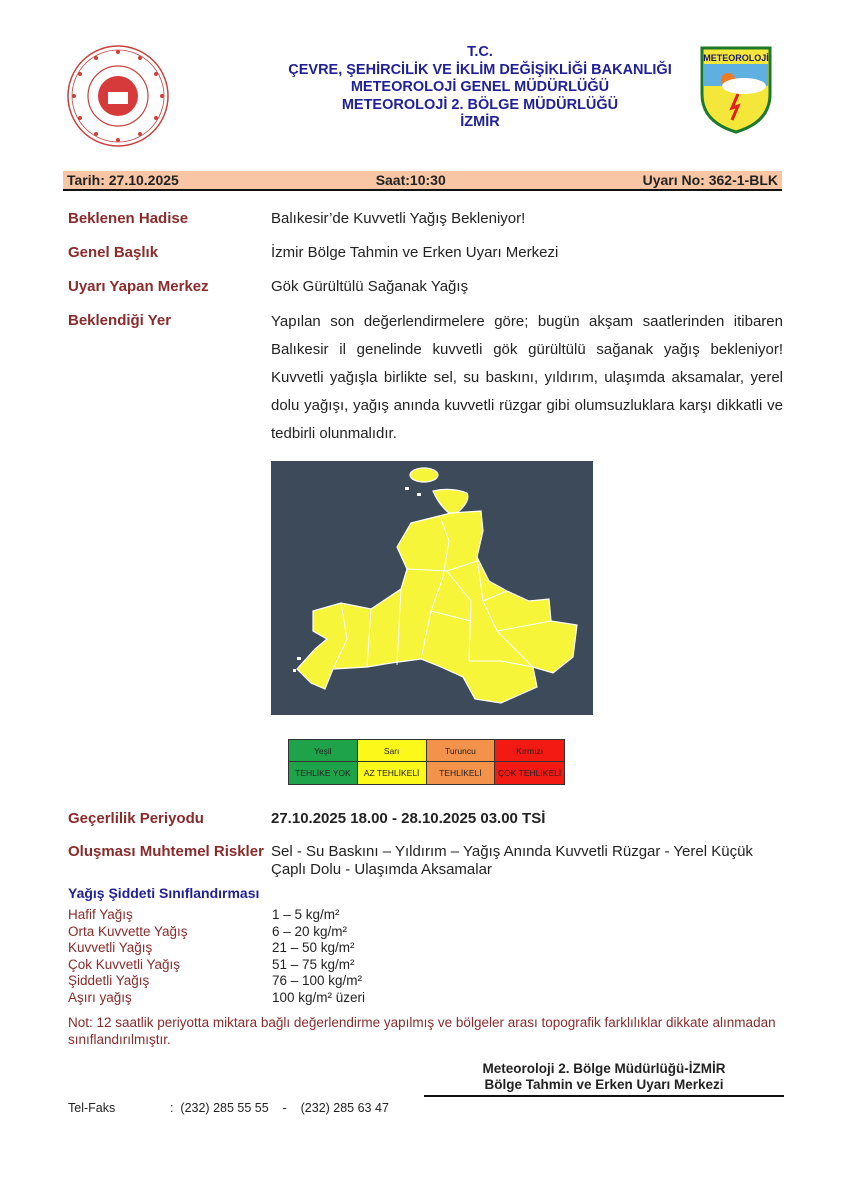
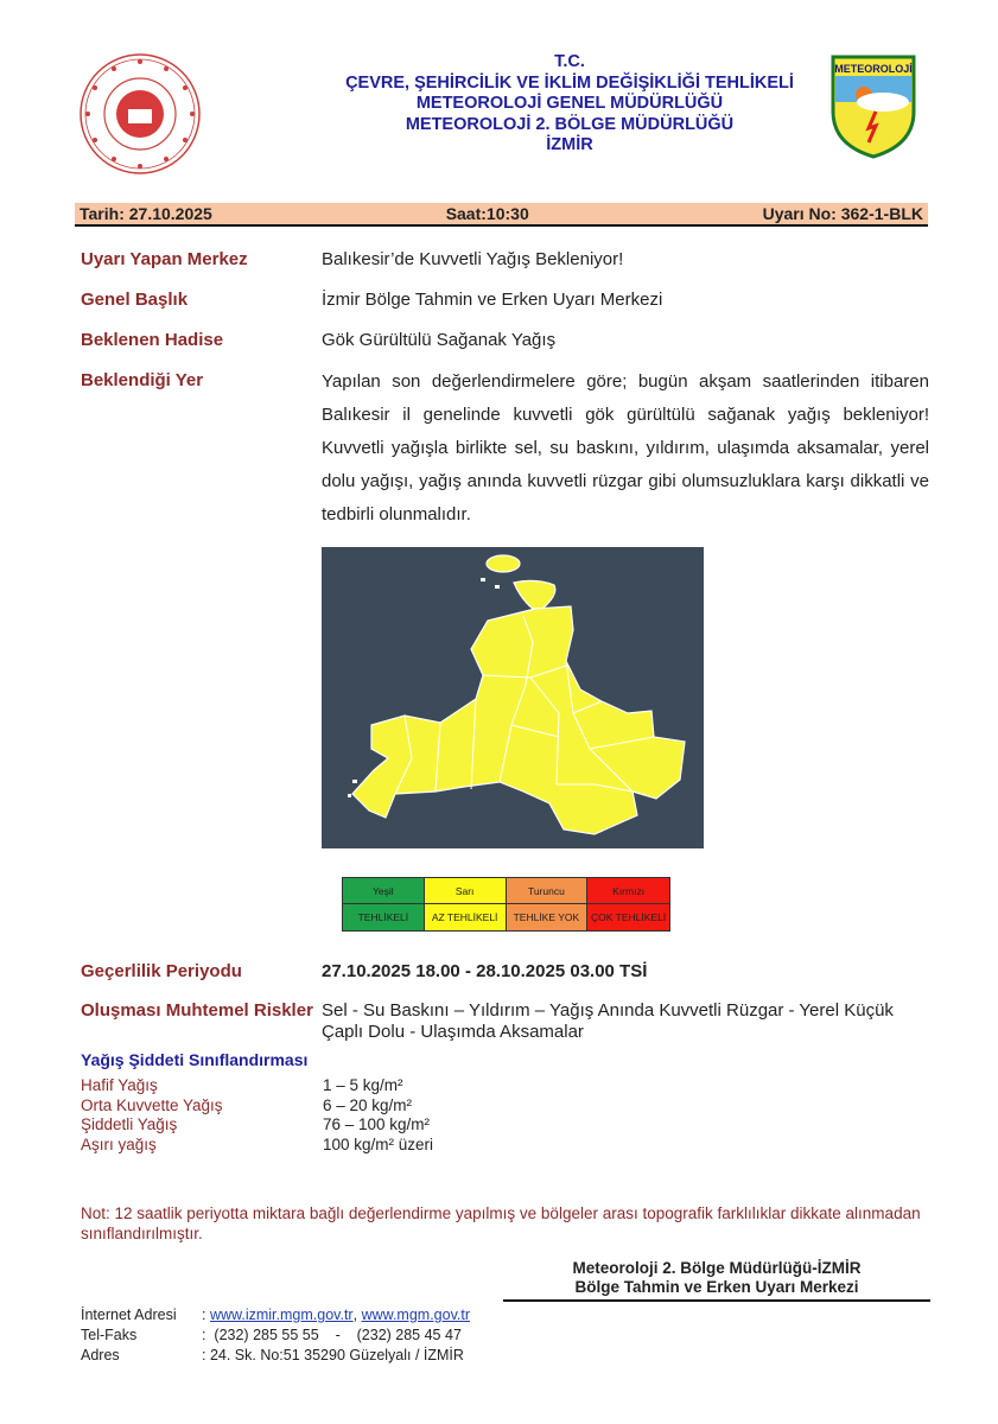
  T.C.
- ÇEVRE, ŞEHİRCİLİK VE İKLİM DEĞİŞİKLİĞİ BAKANLIĞI
+ ÇEVRE, ŞEHİRCİLİK VE İKLİM DEĞİŞİKLİĞİ TEHLİKELİ
  METEOROLOJİ GENEL MÜDÜRLÜĞÜ
  METEOROLOJİ 2. BÖLGE MÜDÜRLÜĞÜ
  İZMİR
  METEOROLOJİ
  Tarih: 27.10.2025
  Saat:10:30
  Uyarı No: 362-1-BLK
- Beklenen Hadise
+ Uyarı Yapan Merkez
  Balıkesir’de Kuvvetli Yağış Bekleniyor!
  Genel Başlık
  İzmir Bölge Tahmin ve Erken Uyarı Merkezi
- Uyarı Yapan Merkez
+ Beklenen Hadise
  Gök Gürültülü Sağanak Yağış
  Beklendiği Yer
  Yapılan son değerlendirmelere göre; bugün akşam saatlerinden itibaren Balıkesir il genelinde kuvvetli gök gürültülü sağanak yağış bekleniyor! Kuvvetli yağışla birlikte sel, su baskını, yıldırım, ulaşımda aksamalar, yerel dolu yağışı, yağış anında kuvvetli rüzgar gibi olumsuzluklara karşı dikkatli ve tedbirli olunmalıdır.
  Yeşil
  Sarı
  Turuncu
  Kırmızı
- TEHLİKE YOK
+ TEHLİKELİ
  AZ TEHLİKELİ
- TEHLİKELİ
+ TEHLİKE YOK
  ÇOK TEHLİKELİ
  Geçerlilik Periyodu
  27.10.2025 18.00 - 28.10.2025 03.00 TSİ
  Oluşması Muhtemel Riskler
  Sel - Su Baskını – Yıldırım – Yağış Anında Kuvvetli Rüzgar - Yerel Küçük Çaplı Dolu - Ulaşımda Aksamalar
  Yağış Şiddeti Sınıflandırması
  Hafif Yağış
  1 – 5 kg/m²
  Orta Kuvvette Yağış
  6 – 20 kg/m²
- Kuvvetli Yağış
- 21 – 50 kg/m²
- Çok Kuvvetli Yağış
- 51 – 75 kg/m²
  Şiddetli Yağış
  76 – 100 kg/m²
  Aşırı yağış
  100 kg/m² üzeri
  Not: 12 saatlik periyotta miktara bağlı değerlendirme yapılmış ve bölgeler arası topografik farklılıklar dikkate alınmadan sınıflandırılmıştır.
  Meteoroloji 2. Bölge Müdürlüğü-İZMİR
  Bölge Tahmin ve Erken Uyarı Merkezi
+ İnternet Adresi
+ :
+ www.izmir.mgm.gov.tr
+ ,
+ www.mgm.gov.tr
  Tel-Faks
- : (232) 285 55 55 - (232) 285 63 47
+ : (232) 285 55 55 - (232) 285 45 47
+ Adres
+ : 24. Sk. No:51 35290 Güzelyalı / İZMİR
